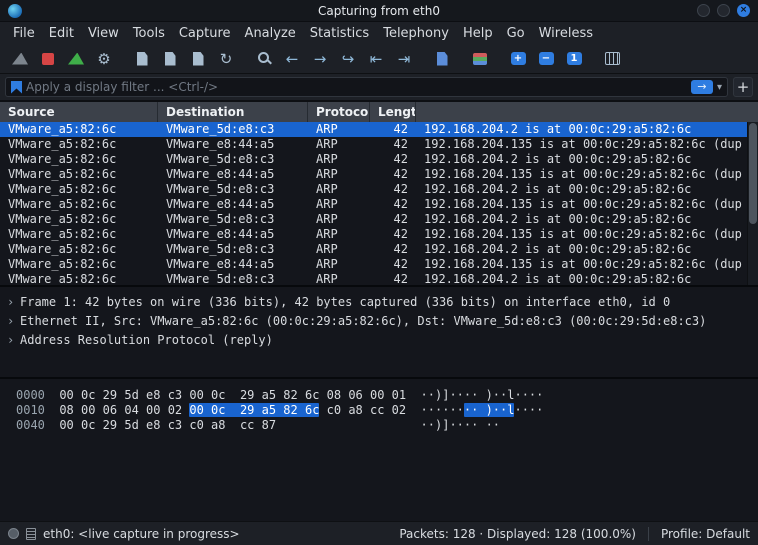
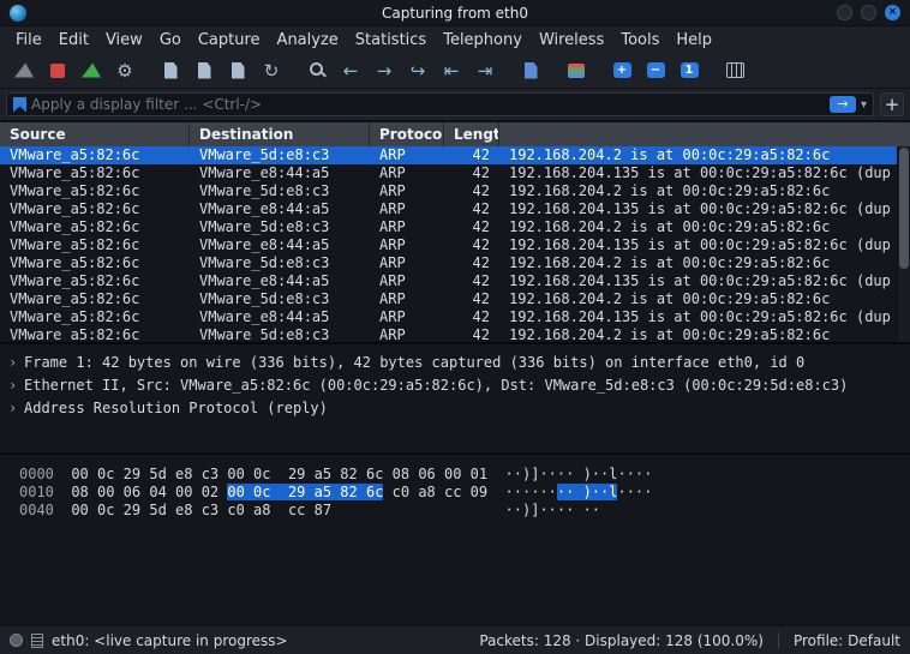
  Capturing from eth0
  ×
  File
  Edit
  View
- Tools
+ Go
  Capture
  Analyze
  Statistics
  Telephony
- Help
+ Wireless
- Go
+ Tools
- Wireless
+ Help
  ⚙
  ↻
  ←
  →
  ↪
  ⇤
  ⇥
  +
  −
  1
  Apply a display filter ... <Ctrl-/>
  →
  ▾
  +
  Source
  Destination
  Protoco
  Lengt
  VMware_a5:82:6c
  VMware_5d:e8:c3
  ARP
  42
  192.168.204.2 is at 00:0c:29:a5:82:6c
  VMware_a5:82:6c
  VMware_e8:44:a5
  ARP
  42
  192.168.204.135 is at 00:0c:29:a5:82:6c (dup
  VMware_a5:82:6c
  VMware_5d:e8:c3
  ARP
  42
  192.168.204.2 is at 00:0c:29:a5:82:6c
  VMware_a5:82:6c
  VMware_e8:44:a5
  ARP
  42
  192.168.204.135 is at 00:0c:29:a5:82:6c (dup
  VMware_a5:82:6c
  VMware_5d:e8:c3
  ARP
  42
  192.168.204.2 is at 00:0c:29:a5:82:6c
  VMware_a5:82:6c
  VMware_e8:44:a5
  ARP
  42
  192.168.204.135 is at 00:0c:29:a5:82:6c (dup
  VMware_a5:82:6c
  VMware_5d:e8:c3
  ARP
  42
  192.168.204.2 is at 00:0c:29:a5:82:6c
  VMware_a5:82:6c
  VMware_e8:44:a5
  ARP
  42
  192.168.204.135 is at 00:0c:29:a5:82:6c (dup
  VMware_a5:82:6c
  VMware_5d:e8:c3
  ARP
  42
  192.168.204.2 is at 00:0c:29:a5:82:6c
  VMware_a5:82:6c
  VMware_e8:44:a5
  ARP
  42
  192.168.204.135 is at 00:0c:29:a5:82:6c (dup
  VMware_a5:82:6c
  VMware_5d:e8:c3
  ARP
  42
  192.168.204.2 is at 00:0c:29:a5:82:6c
  › Frame 1: 42 bytes on wire (336 bits), 42 bytes captured (336 bits) on interface eth0, id 0
  › Ethernet II, Src: VMware_a5:82:6c (00:0c:29:a5:82:6c), Dst: VMware_5d:e8:c3 (00:0c:29:5d:e8:c3)
  › Address Resolution Protocol (reply)
  0000 00 0c 29 5d e8 c3 00 0c 29 a5 82 6c 08 06 00 01 ··)]···· )··l····
- 0010 08 00 06 04 00 02 00 0c 29 a5 82 6c c0 a8 cc 02 ········ )··l····
+ 0010 08 00 06 04 00 02 00 0c 29 a5 82 6c c0 a8 cc 09 ········ )··l····
  0040 00 0c 29 5d e8 c3 c0 a8 cc 87 ··)]···· ··
  eth0: <live capture in progress>
  Packets: 128 · Displayed: 128 (100.0%)
  Profile: Default
